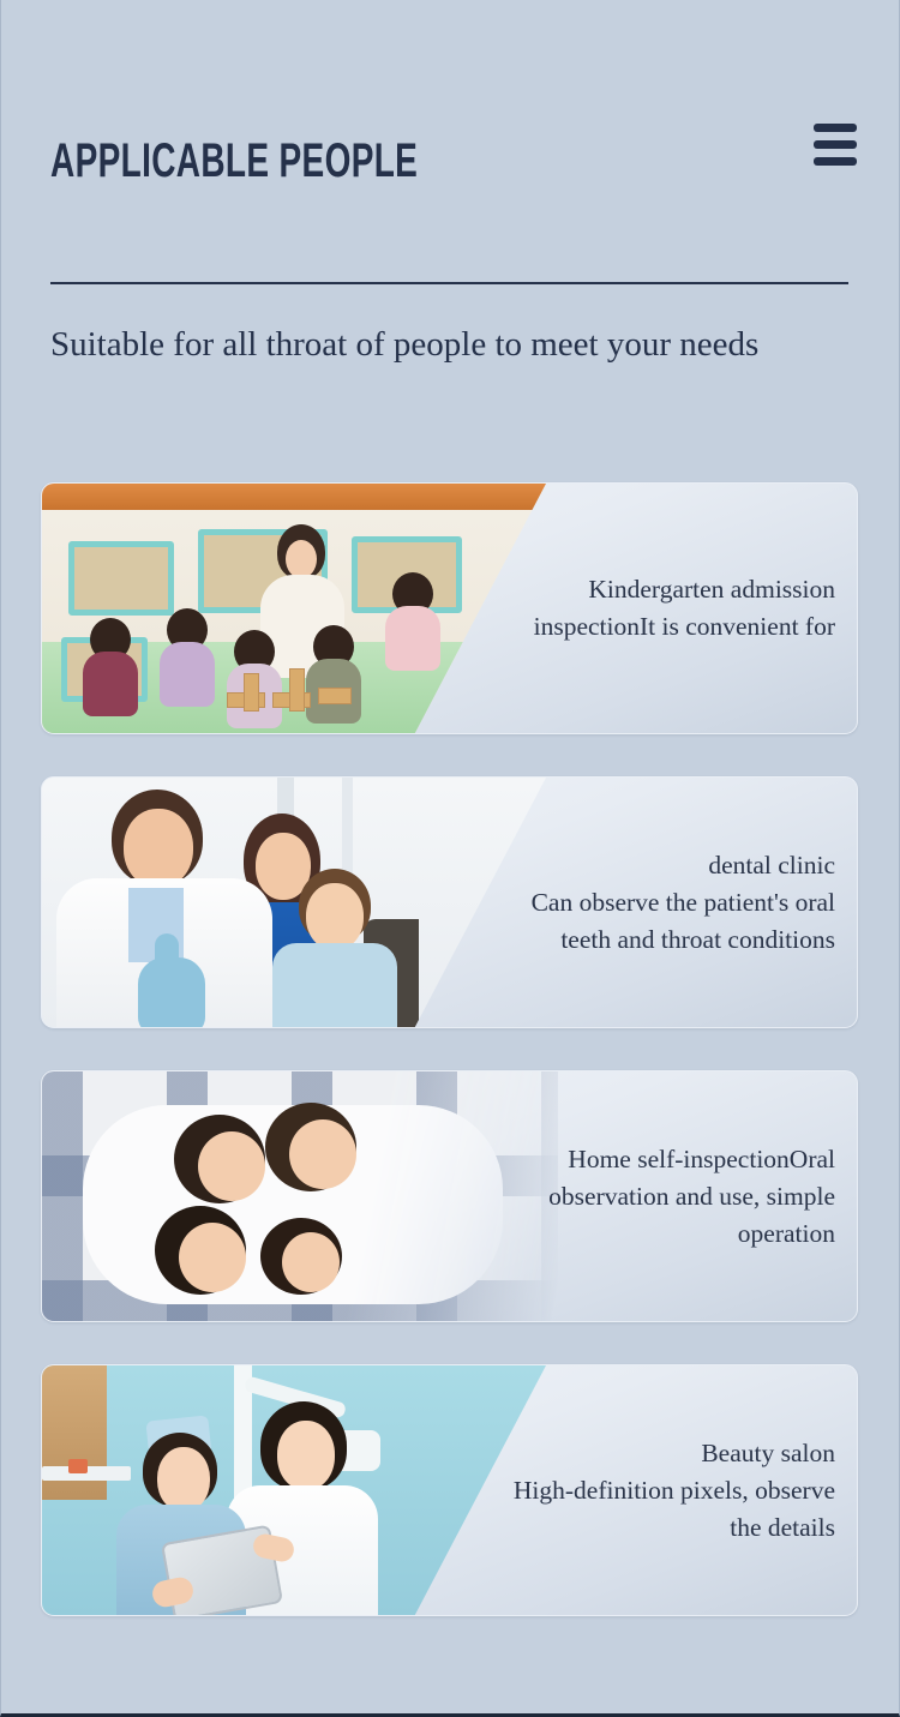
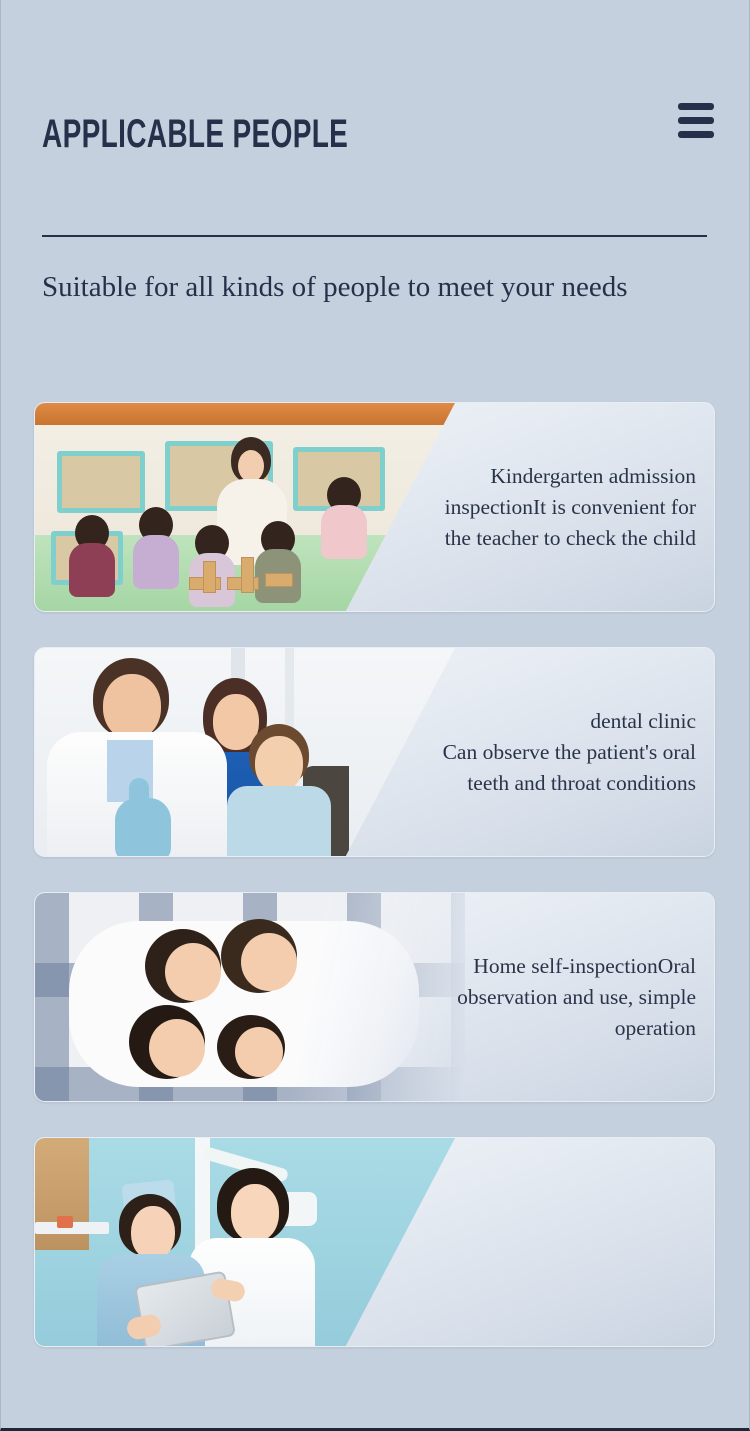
  APPLICABLE PEOPLE
- Suitable for all throat of people to meet your needs
+ Suitable for all kinds of people to meet your needs
  Kindergarten admission
  inspectionIt is convenient for
+ the teacher to check the child
  dental clinic
  Can observe the patient's oral
  teeth and throat conditions
  Home self-inspectionOral
  observation and use, simple
  operation
- Beauty salon
- High-definition pixels, observe
- the details
